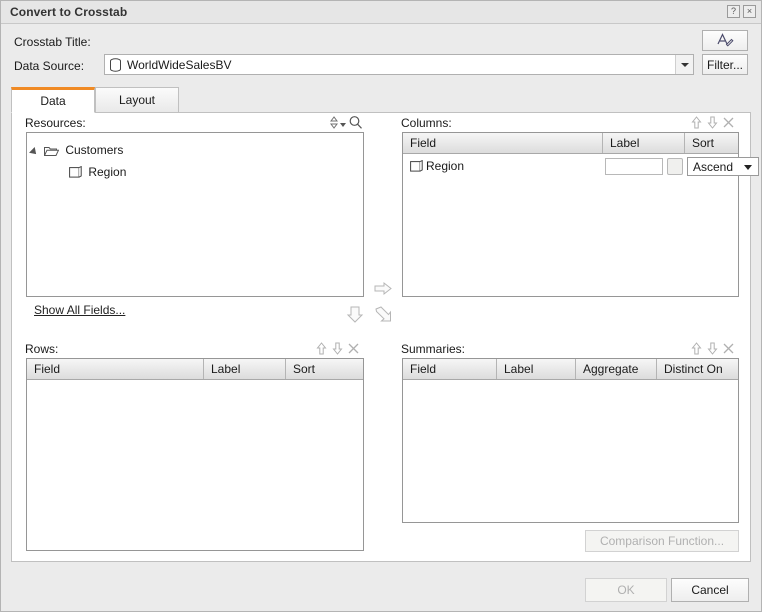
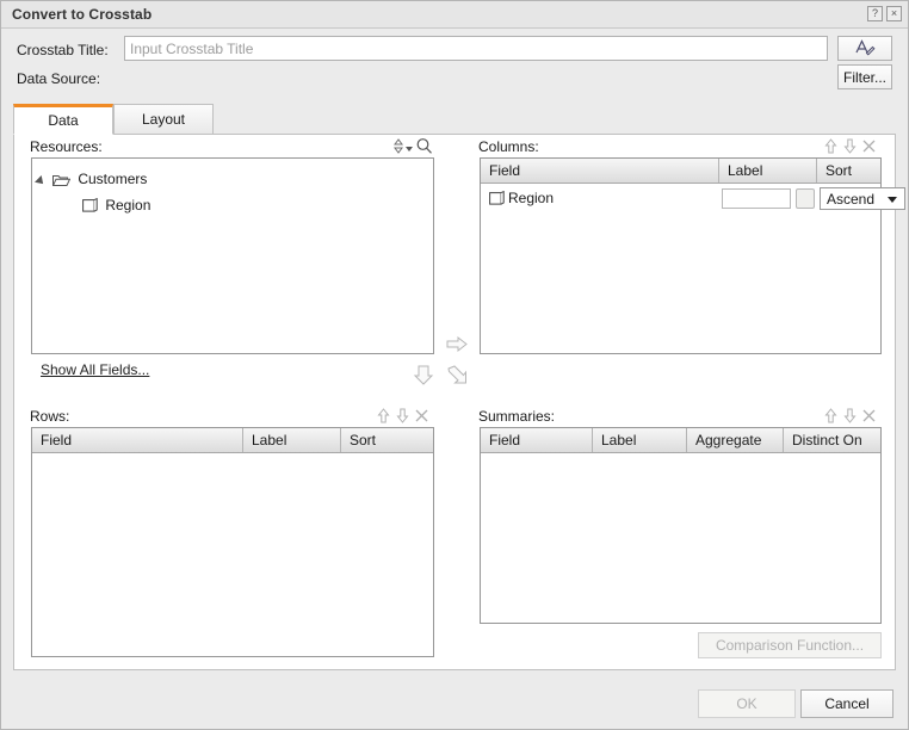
  Convert to Crosstab
  ?
  ×
  Crosstab Title:
+ Input Crosstab Title
  Data Source:
- WorldWideSalesBV
  Filter...
  Data
  Layout
  Resources:
  Customers
  Region
  Show All Fields...
  Columns:
  Field
  Label
  Sort
  Region
  Ascend
  Rows:
  Field
  Label
  Sort
  Summaries:
  Field
  Label
  Aggregate
  Distinct On
  Comparison Function...
  OK
  Cancel
